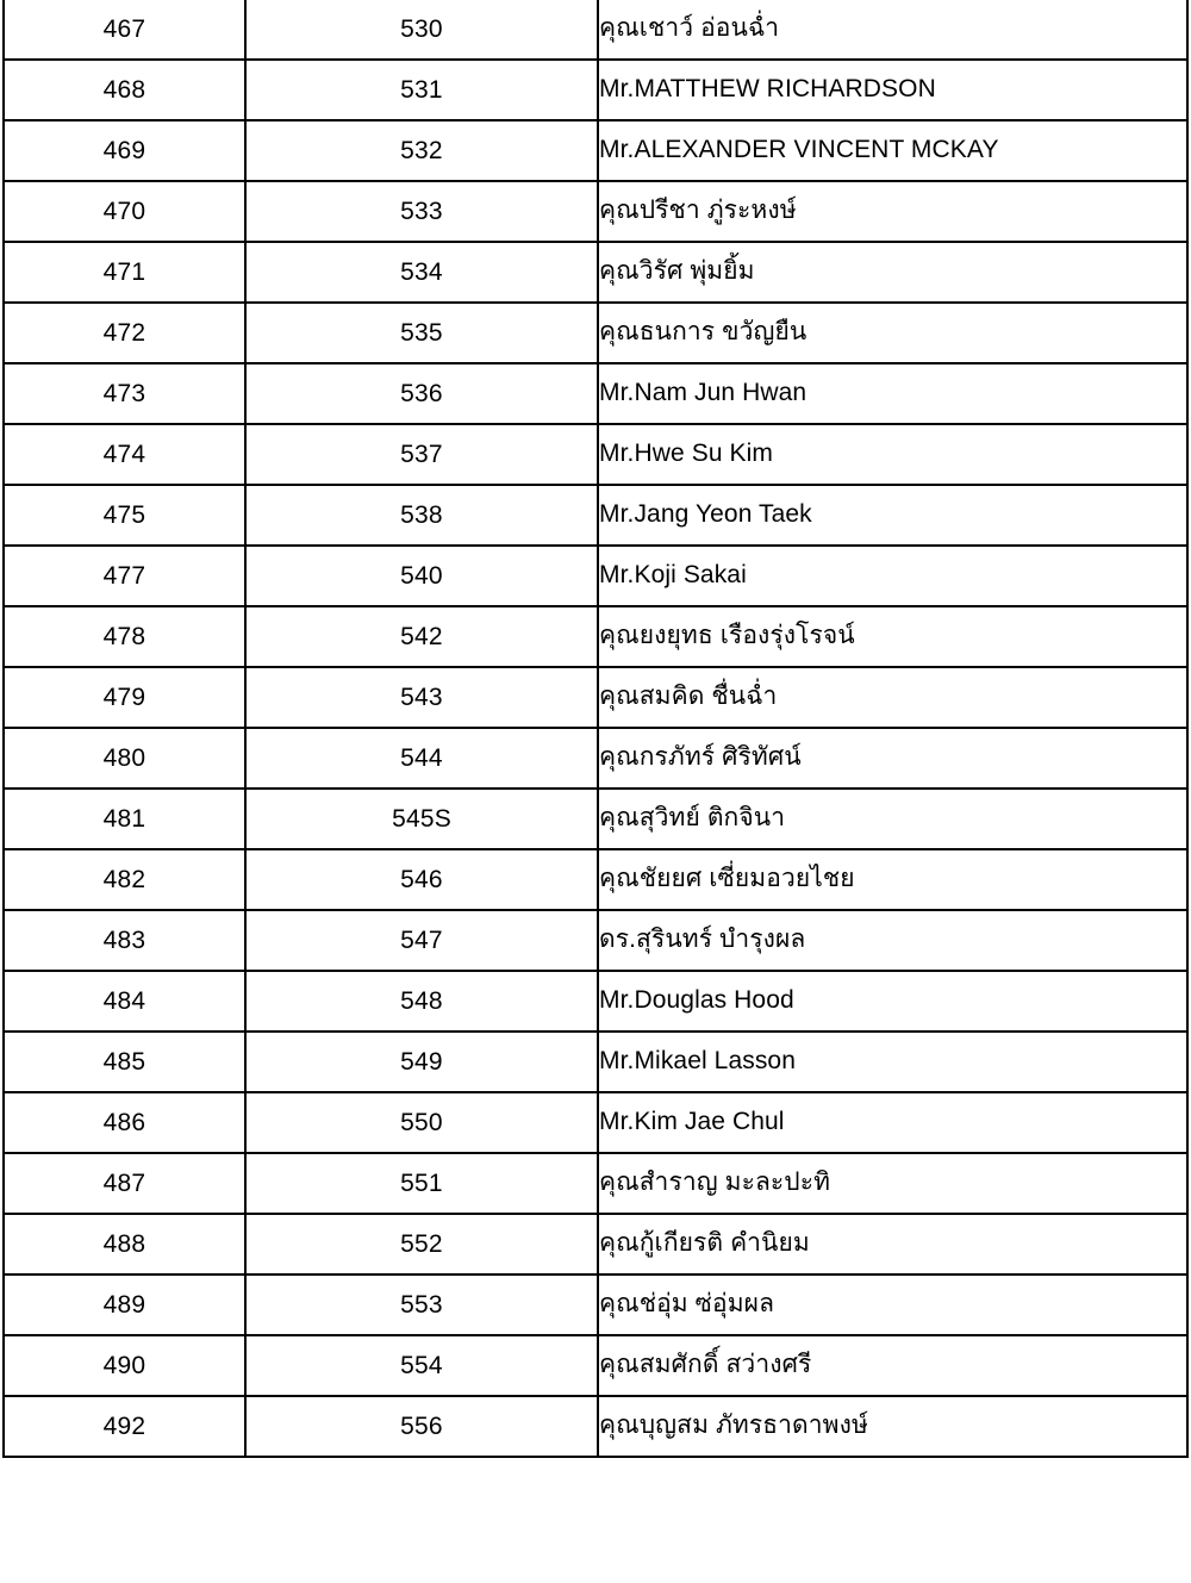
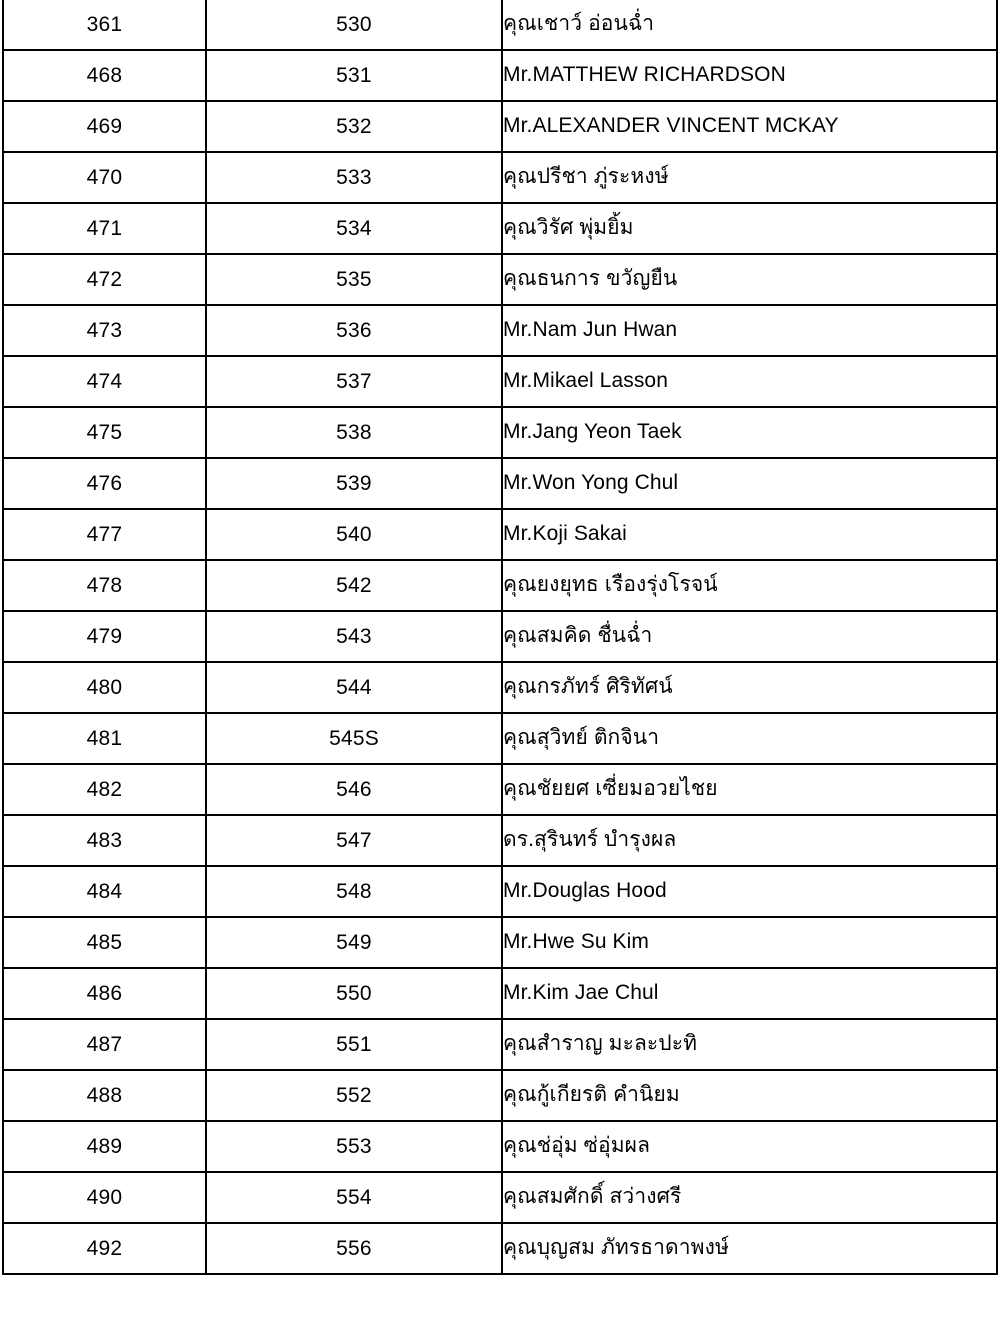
- 467	530	คุณเชาว์ อ่อนฉ่ำ
+ 361	530	คุณเชาว์ อ่อนฉ่ำ
  468	531	Mr.MATTHEW RICHARDSON
  469	532	Mr.ALEXANDER VINCENT MCKAY
  470	533	คุณปรีชา ภู่ระหงษ์
  471	534	คุณวิรัศ พุ่มยิ้ม
  472	535	คุณธนการ ขวัญยืน
  473	536	Mr.Nam Jun Hwan
- 474	537	Mr.Hwe Su Kim
+ 474	537	Mr.Mikael Lasson
  475	538	Mr.Jang Yeon Taek
+ 476	539	Mr.Won Yong Chul
  477	540	Mr.Koji Sakai
  478	542	คุณยงยุทธ เรืองรุ่งโรจน์
  479	543	คุณสมคิด ชื่นฉ่ำ
  480	544	คุณกรภัทร์ ศิริทัศน์
  481	545S	คุณสุวิทย์ ติกจินา
  482	546	คุณชัยยศ เซี่ยมอวยไชย
  483	547	ดร.สุรินทร์ บำรุงผล
  484	548	Mr.Douglas Hood
- 485	549	Mr.Mikael Lasson
+ 485	549	Mr.Hwe Su Kim
  486	550	Mr.Kim Jae Chul
  487	551	คุณสำราญ มะละปะทิ
  488	552	คุณกู้เกียรติ คำนิยม
  489	553	คุณช่อุ่ม ซ่อุ่มผล
  490	554	คุณสมศักดิ์ สว่างศรี
  492	556	คุณบุญสม ภัทรธาดาพงษ์
